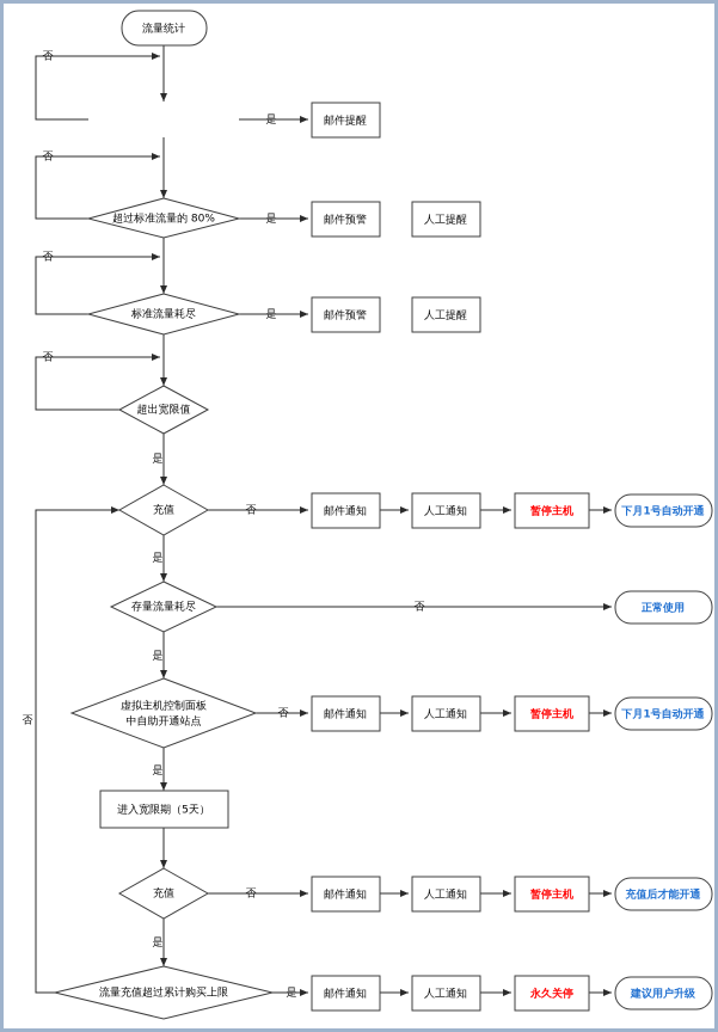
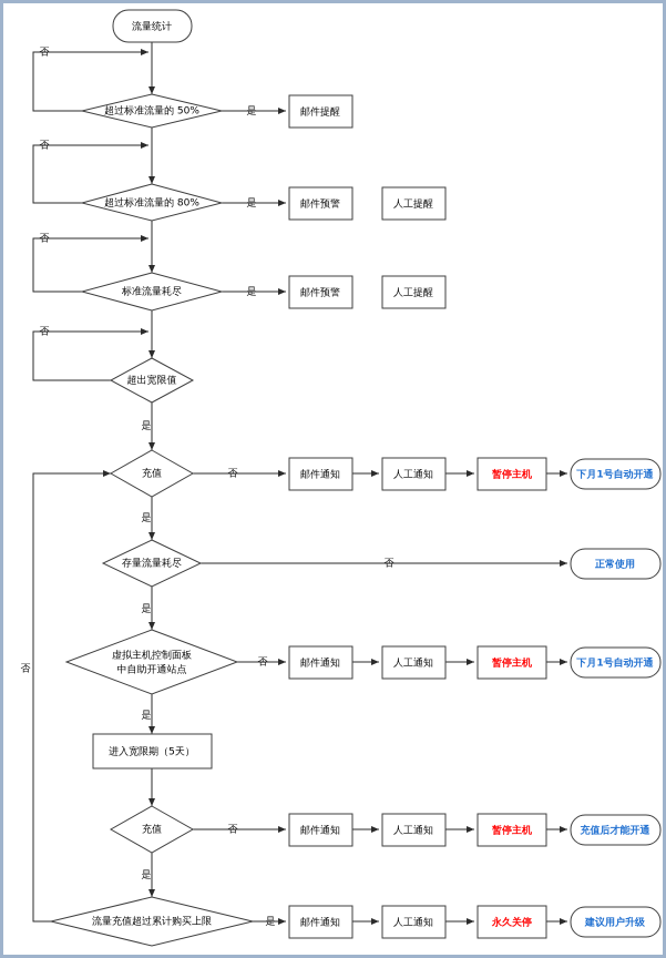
  流量统计
+ 超过标准流量的 50%
  邮件提醒
  超过标准流量的 80%
  邮件预警
  人工提醒
  标准流量耗尽
  邮件预警
  人工提醒
  超出宽限值
  充值
  邮件通知
  人工通知
  暂停主机
  下月1号自动开通
  存量流量耗尽
  正常使用
  虚拟主机控制面板
  中自助开通站点
  邮件通知
  人工通知
  暂停主机
  下月1号自动开通
  进入宽限期（5天）
  充值
  邮件通知
  人工通知
  暂停主机
  充值后才能开通
  流量充值超过累计购买上限
  邮件通知
  人工通知
  永久关停
  建议用户升级
  否
  是
  否
  是
  否
  是
  否
  是
  否
  是
  否
  是
  否
  是
  否
  是
  是
  否
